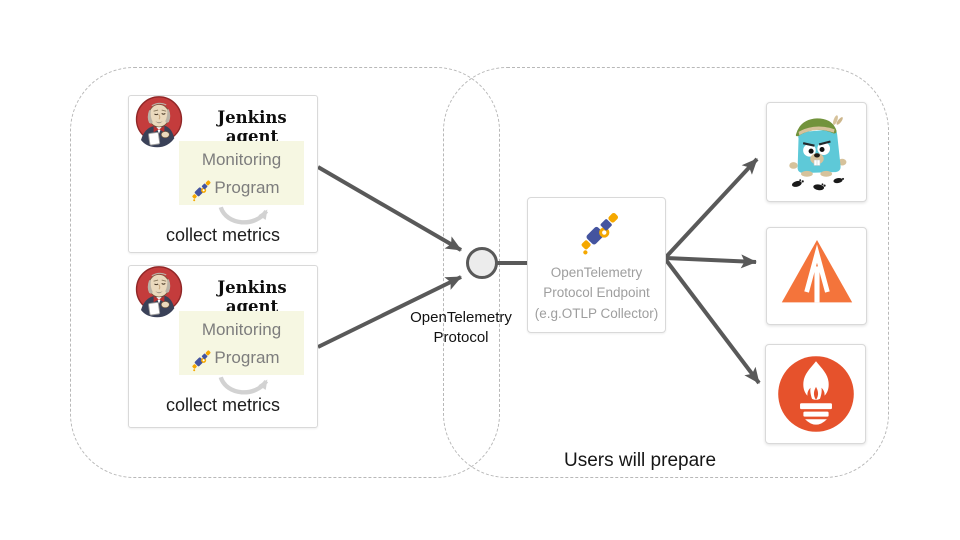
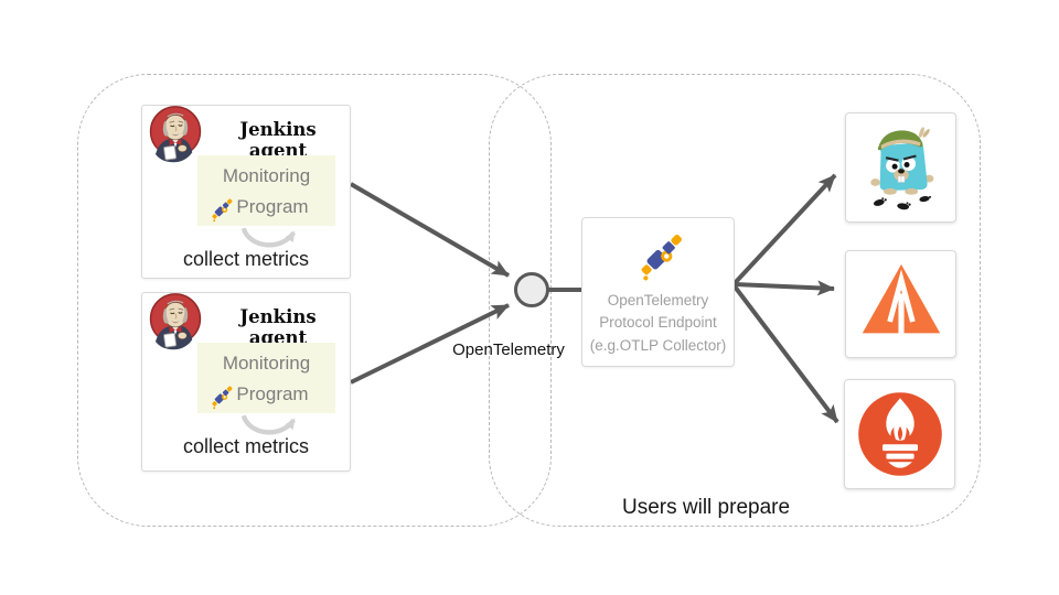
  Jenkins agent
  Monitoring
  Program
  collect metrics
  Jenkins agent
  Monitoring
  Program
  collect metrics
  OpenTelemetry
- Protocol
  OpenTelemetry
  Protocol Endpoint
  (e.g.OTLP Collector)
  Users will prepare
